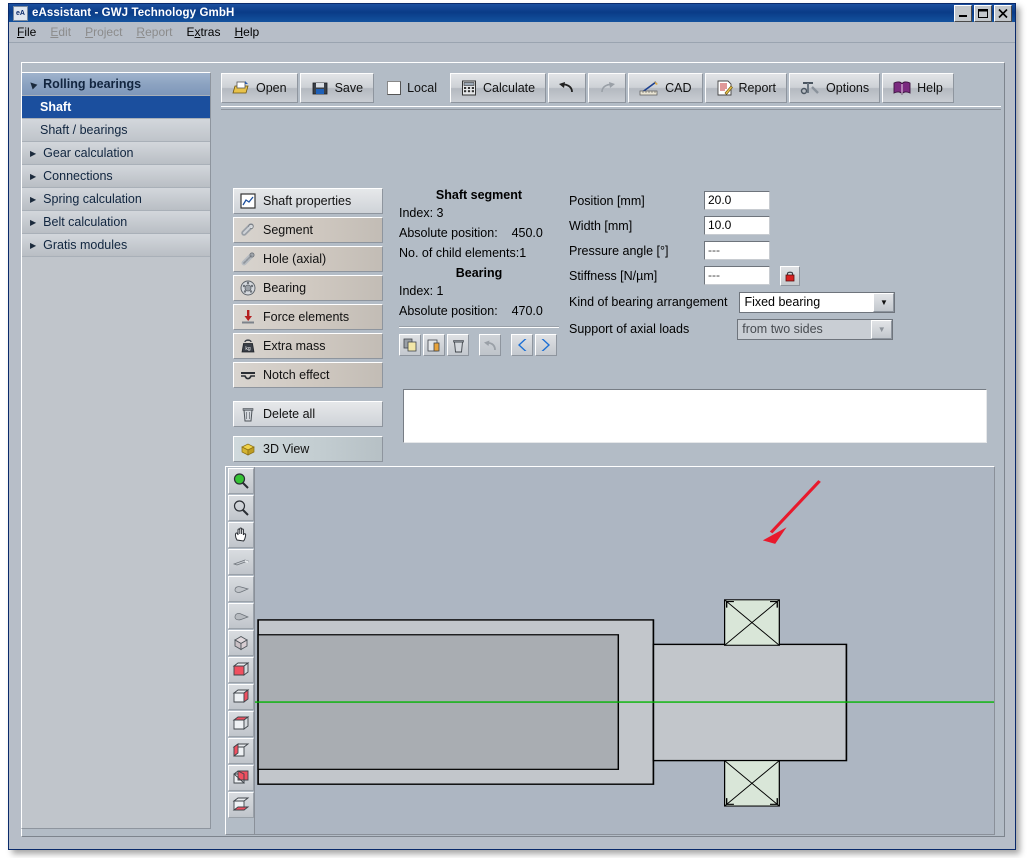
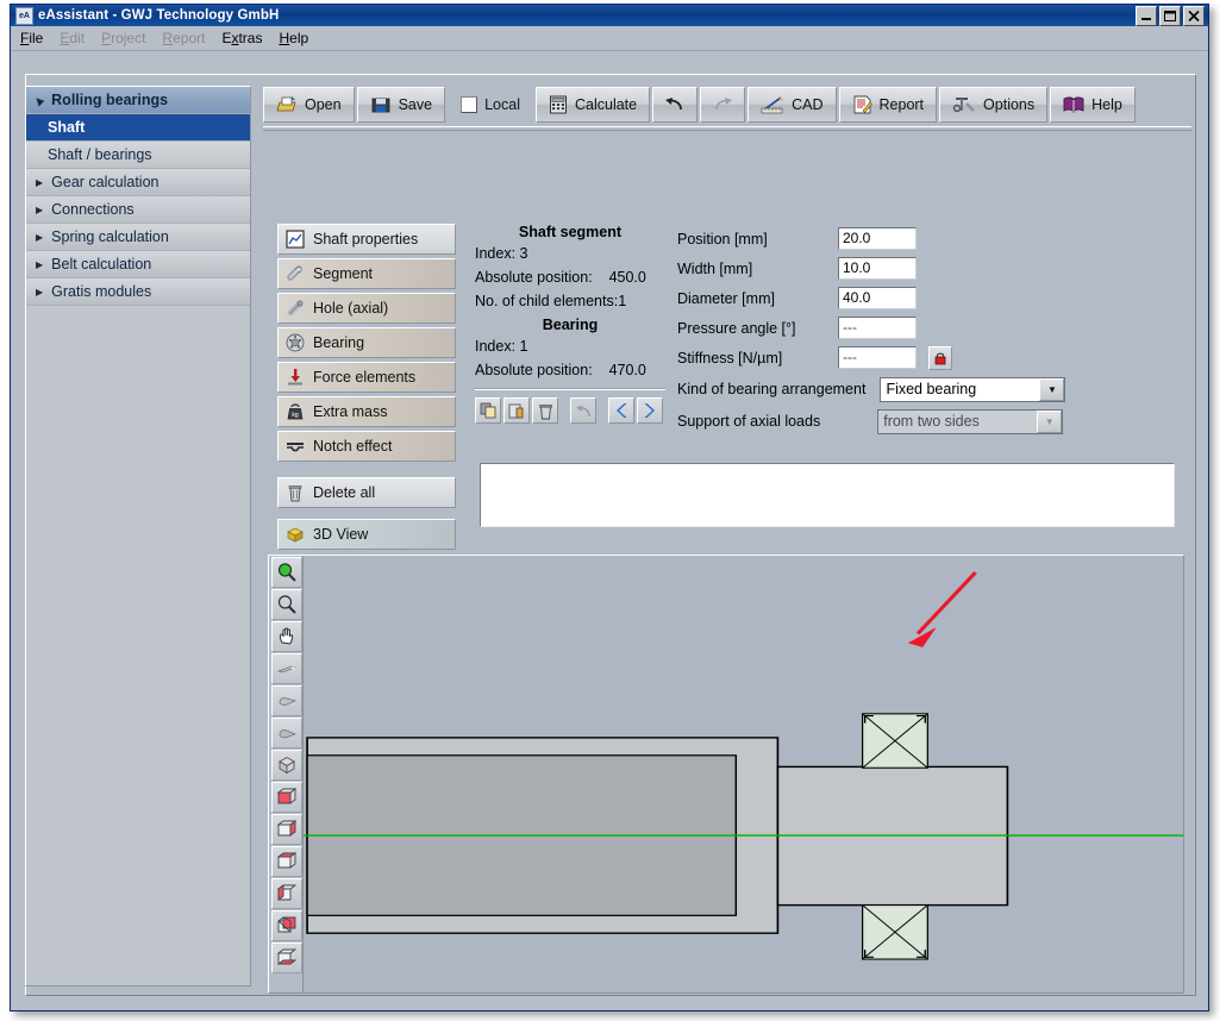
  eAssistant - GWJ Technology GmbH
  File
  Edit
  Project
  Report
  Extras
  Help
  Rolling bearings
  Shaft
  Shaft / bearings
  ▶
  Gear calculation
  ▶
  Connections
  ▶
  Spring calculation
  ▶
  Belt calculation
  ▶
  Gratis modules
  Open
  Save
  Local
  Calculate
  CAD
  Report
  Options
  Help
  Shaft properties
  Segment
  Hole (axial)
  Bearing
  Force elements
  Extra mass
  Notch effect
  Delete all
  3D View
  Shaft segment
  Index: 3
  Absolute position: 450.0
  No. of child elements:1
  Bearing
  Index: 1
  Absolute position: 470.0
  Position [mm]
  20.0
  Width [mm]
  10.0
+ Diameter [mm]
+ 40.0
  Pressure angle [°]
  ---
  Stiffness [N/µm]
  ---
  Kind of bearing arrangement
  Fixed bearing
  ▼
  Support of axial loads
  from two sides
  ▼
